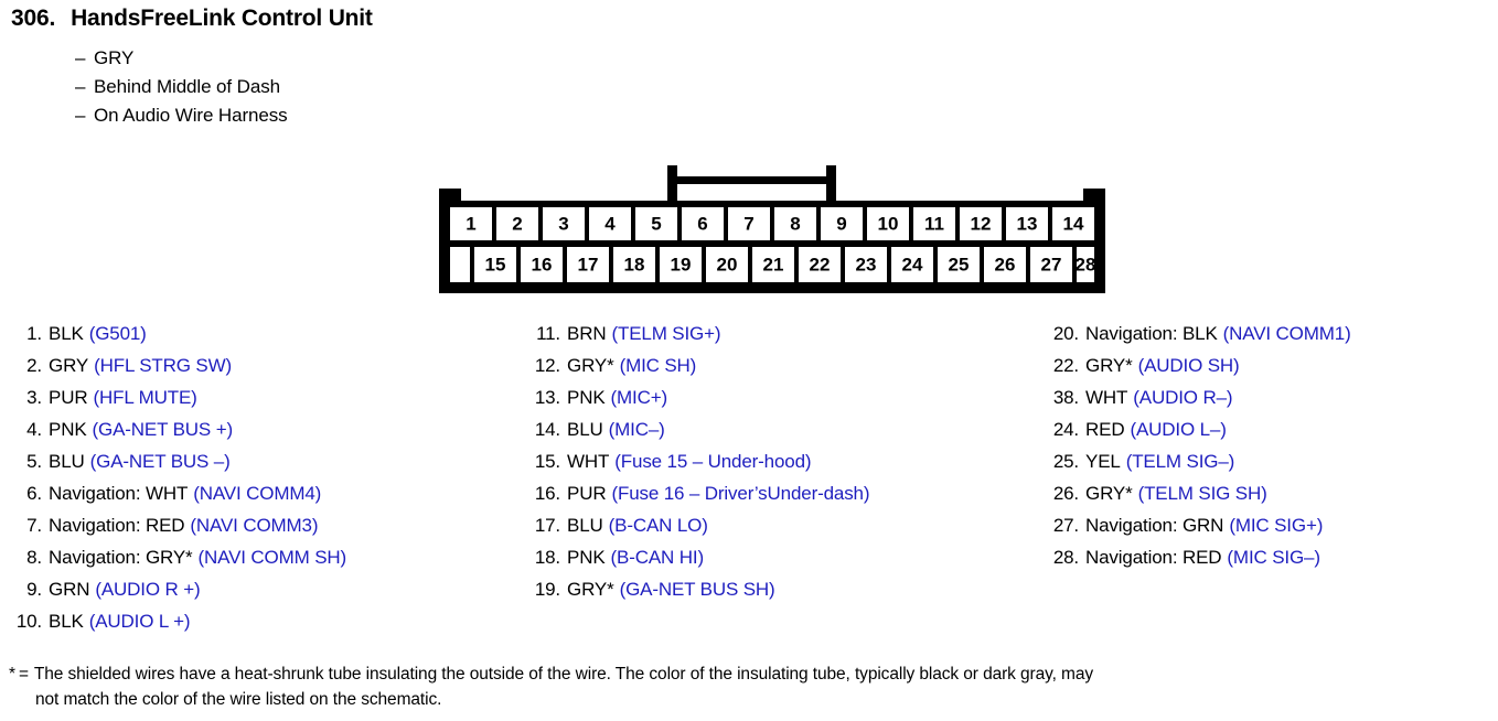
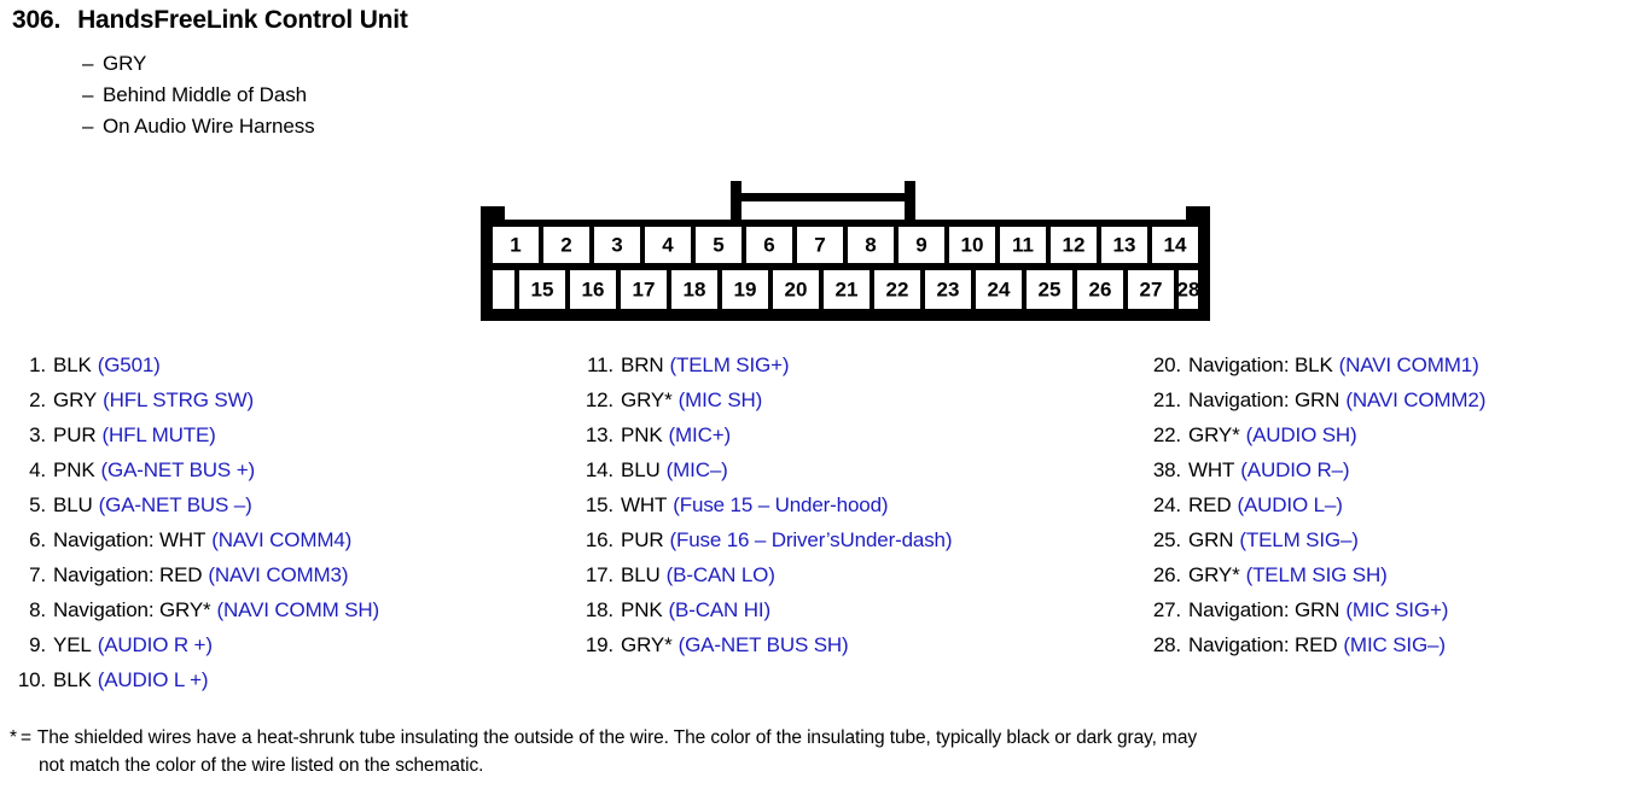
  306. HandsFreeLink Control Unit
  – GRY
  – Behind Middle of Dash
  – On Audio Wire Harness
  1
  2
  3
  4
  5
  6
  7
  8
  9
  10
  11
  12
  13
  14
  15
  16
  17
  18
  19
  20
  21
  22
  23
  24
  25
  26
  27
  28
  1. BLK (G501)
  2. GRY (HFL STRG SW)
  3. PUR (HFL MUTE)
  4. PNK (GA-NET BUS +)
  5. BLU (GA-NET BUS –)
  6. Navigation: WHT (NAVI COMM4)
  7. Navigation: RED (NAVI COMM3)
  8. Navigation: GRY* (NAVI COMM SH)
- 9. GRN (AUDIO R +)
+ 9. YEL (AUDIO R +)
  10. BLK (AUDIO L +)
  11. BRN (TELM SIG+)
  12. GRY* (MIC SH)
  13. PNK (MIC+)
  14. BLU (MIC–)
  15. WHT (Fuse 15 – Under-hood)
  16. PUR (Fuse 16 – Driver’sUnder-dash)
  17. BLU (B-CAN LO)
  18. PNK (B-CAN HI)
  19. GRY* (GA-NET BUS SH)
  20. Navigation: BLK (NAVI COMM1)
+ 21. Navigation: GRN (NAVI COMM2)
  22. GRY* (AUDIO SH)
  38. WHT (AUDIO R–)
  24. RED (AUDIO L–)
- 25. YEL (TELM SIG–)
+ 25. GRN (TELM SIG–)
  26. GRY* (TELM SIG SH)
  27. Navigation: GRN (MIC SIG+)
  28. Navigation: RED (MIC SIG–)
  * = The shielded wires have a heat-shrunk tube insulating the outside of the wire. The color of the insulating tube, typically black or dark gray, may
  not match the color of the wire listed on the schematic.
